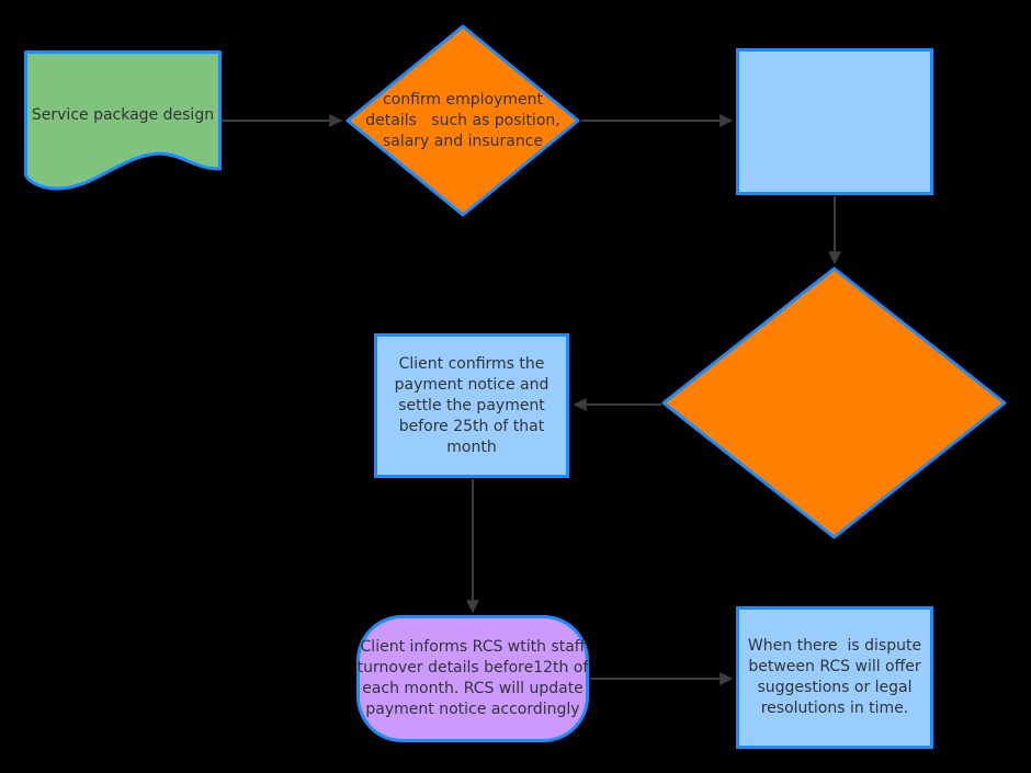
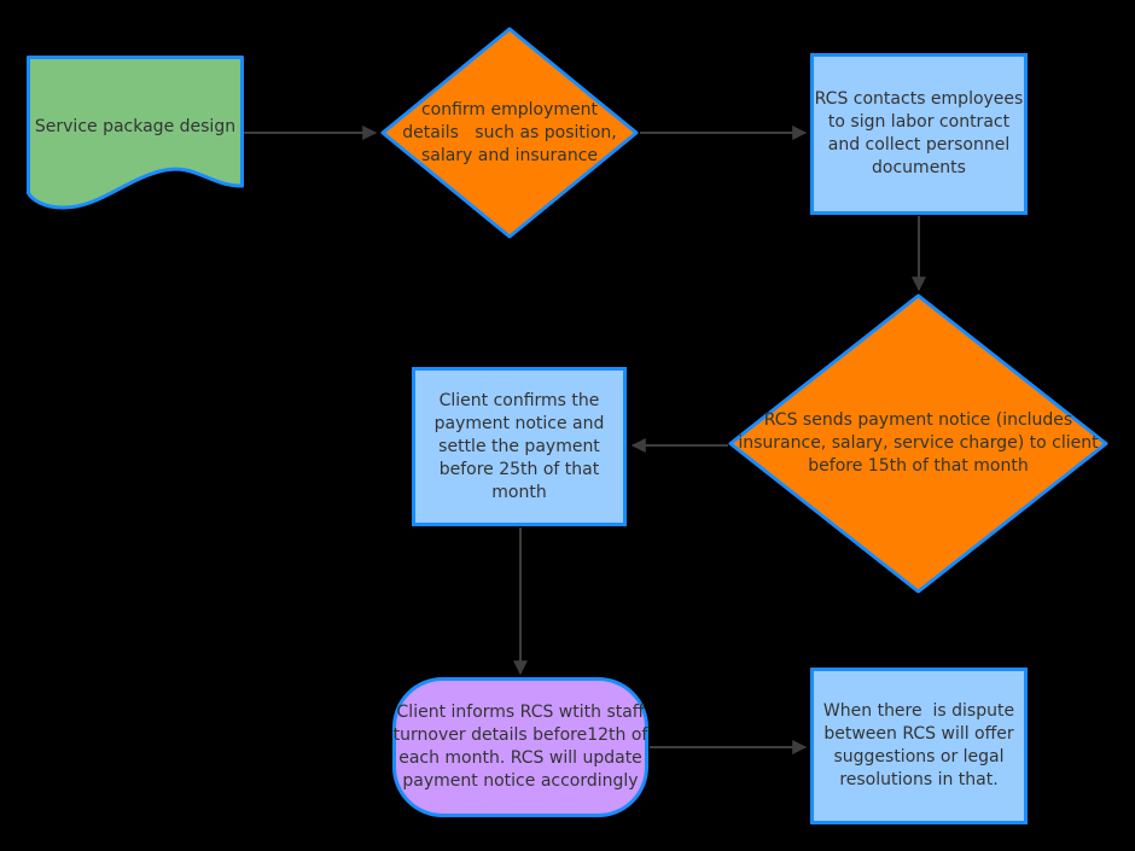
  Service package design
  confirm employment details such as position, salary and insurance
+ RCS contacts employees to sign labor contract and collect personnel documents
+ RCS sends payment notice (includes insurance, salary, service charge) to client before 15th of that month
  Client confirms the payment notice and settle the payment before 25th of that month
  Client informs RCS wtith staff turnover details before12th of each month. RCS will update payment notice accordingly
- When there is dispute between RCS will offer suggestions or legal resolutions in time.
+ When there is dispute between RCS will offer suggestions or legal resolutions in that.
